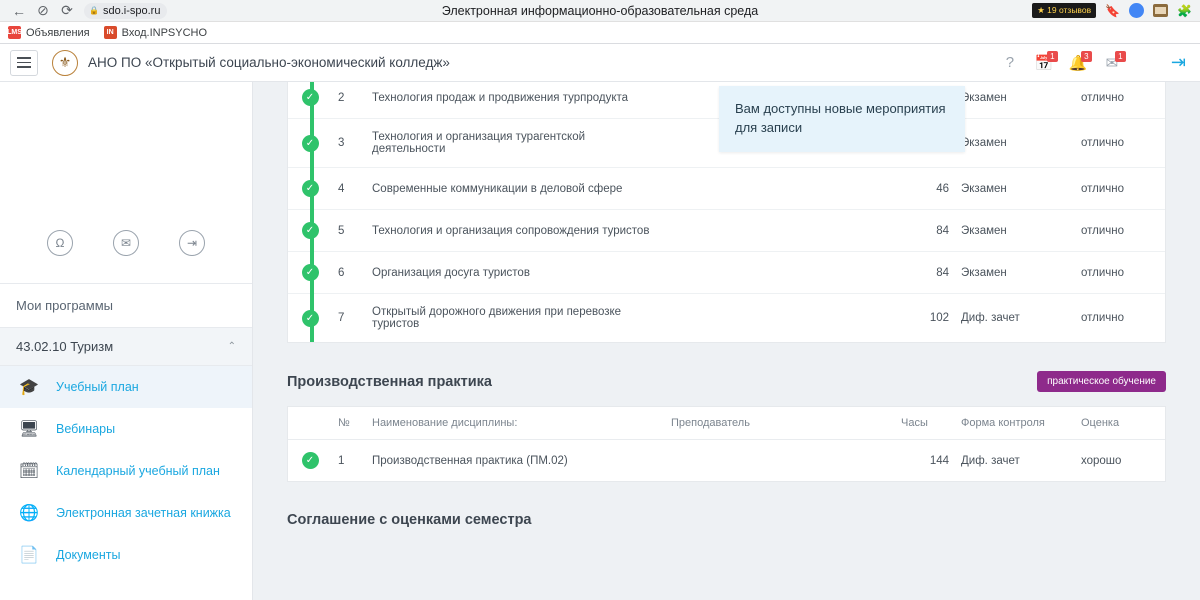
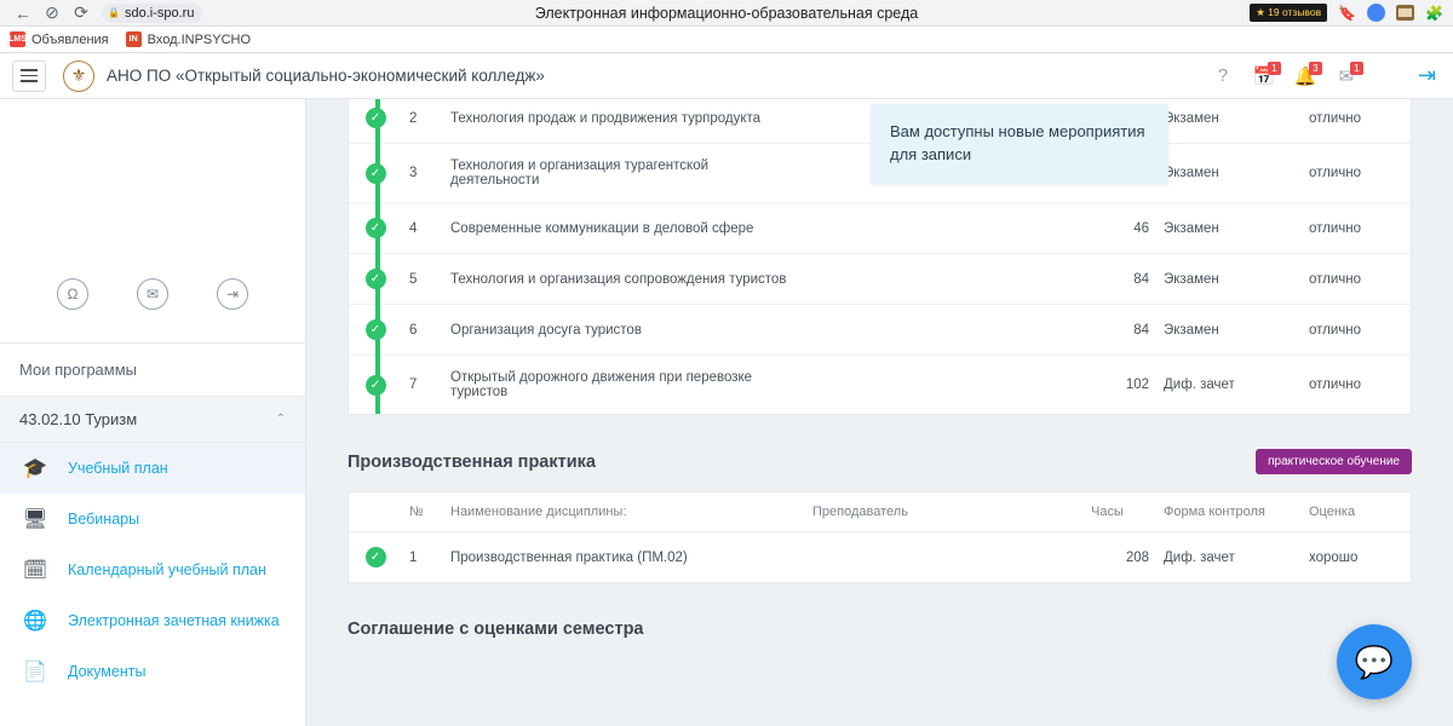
  ←
  ⊘
  ⟳
  🔒
  sdo.i-spo.ru
  Электронная информационно-образовательная среда
  ★ 19 отзывов
  🔖
  🧩
  Объявления
  Вход.INPSYCHO
  ⚜
  АНО ПО «Открытый социально-экономический колледж»
  ?
  📅
  1
  🔔
  3
  ✉
  1
  ⇥
  Ω
  ✉
  ⇥
  Мои программы
  43.02.10 Туризм
  ⌃
  🎓
  Учебный план
  🖥
  Вебинары
  🗓
  Календарный учебный план
  🌐
  Электронная зачетная книжка
  📄
  Документы
  Вам доступны новые мероприятия для записи
  ✓	2	Технология продаж и продвижения турпродукта			Экзамен	отлично
  ✓	3	Технология и организация турагентской деятельности			Экзамен	отлично
  ✓	4	Современные коммуникации в деловой сфере		46	Экзамен	отлично
  ✓	5	Технология и организация сопровождения туристов		84	Экзамен	отлично
  ✓	6	Организация досуга туристов		84	Экзамен	отлично
  ✓	7	Открытый дорожного движения при перевозке туристов		102	Диф. зачет	отлично
  Производственная практика
  практическое обучение
  	№	Наименование дисциплины:	Преподаватель	Часы	Форма контроля	Оценка
- ✓	1	Производственная практика (ПМ.02)		144	Диф. зачет	хорошо
+ ✓	1	Производственная практика (ПМ.02)		208	Диф. зачет	хорошо
  Соглашение с оценками семестра
+ 💬
